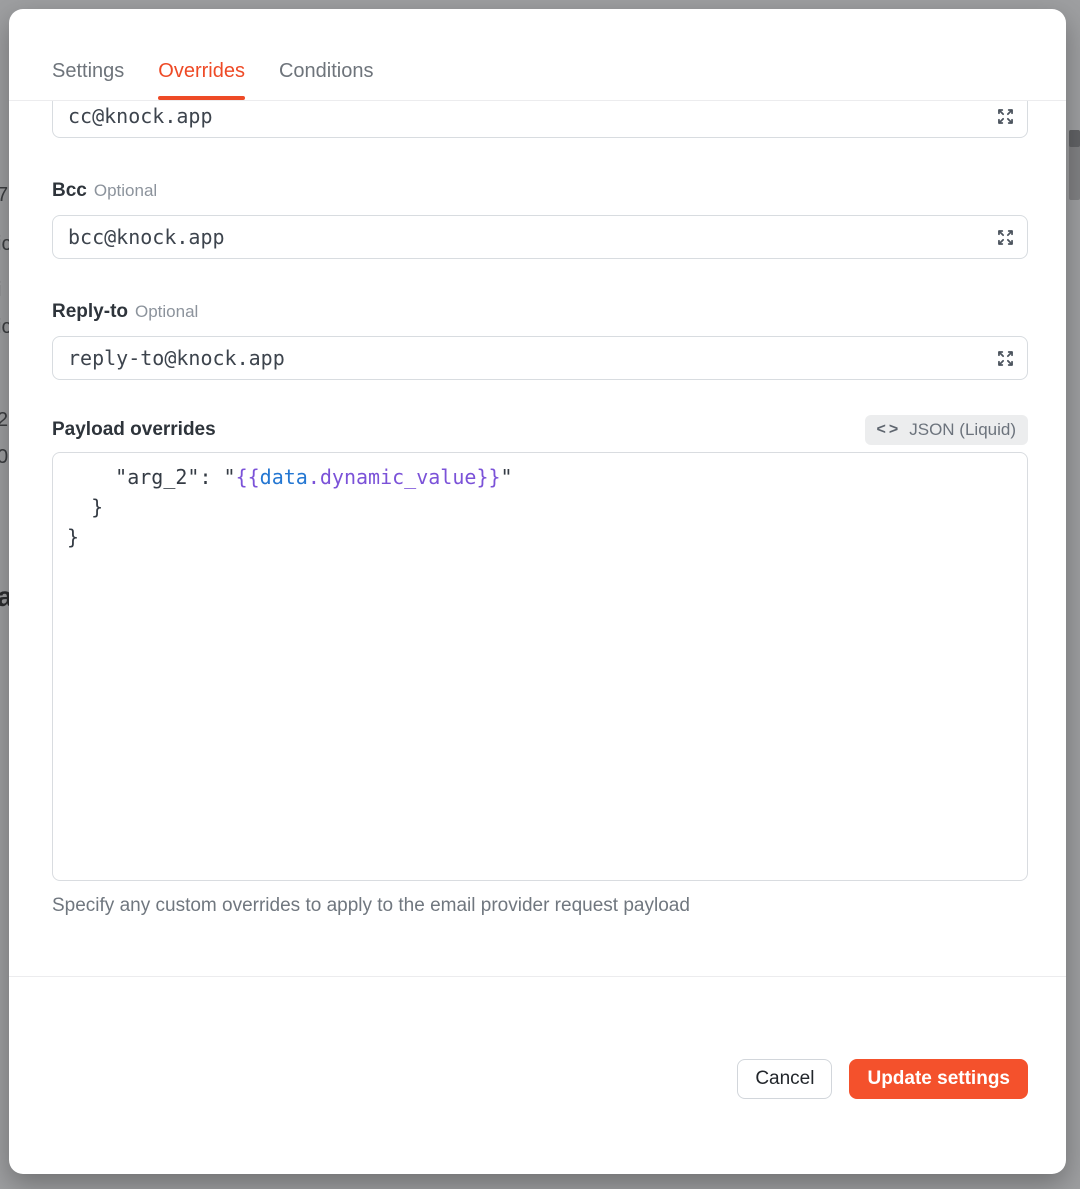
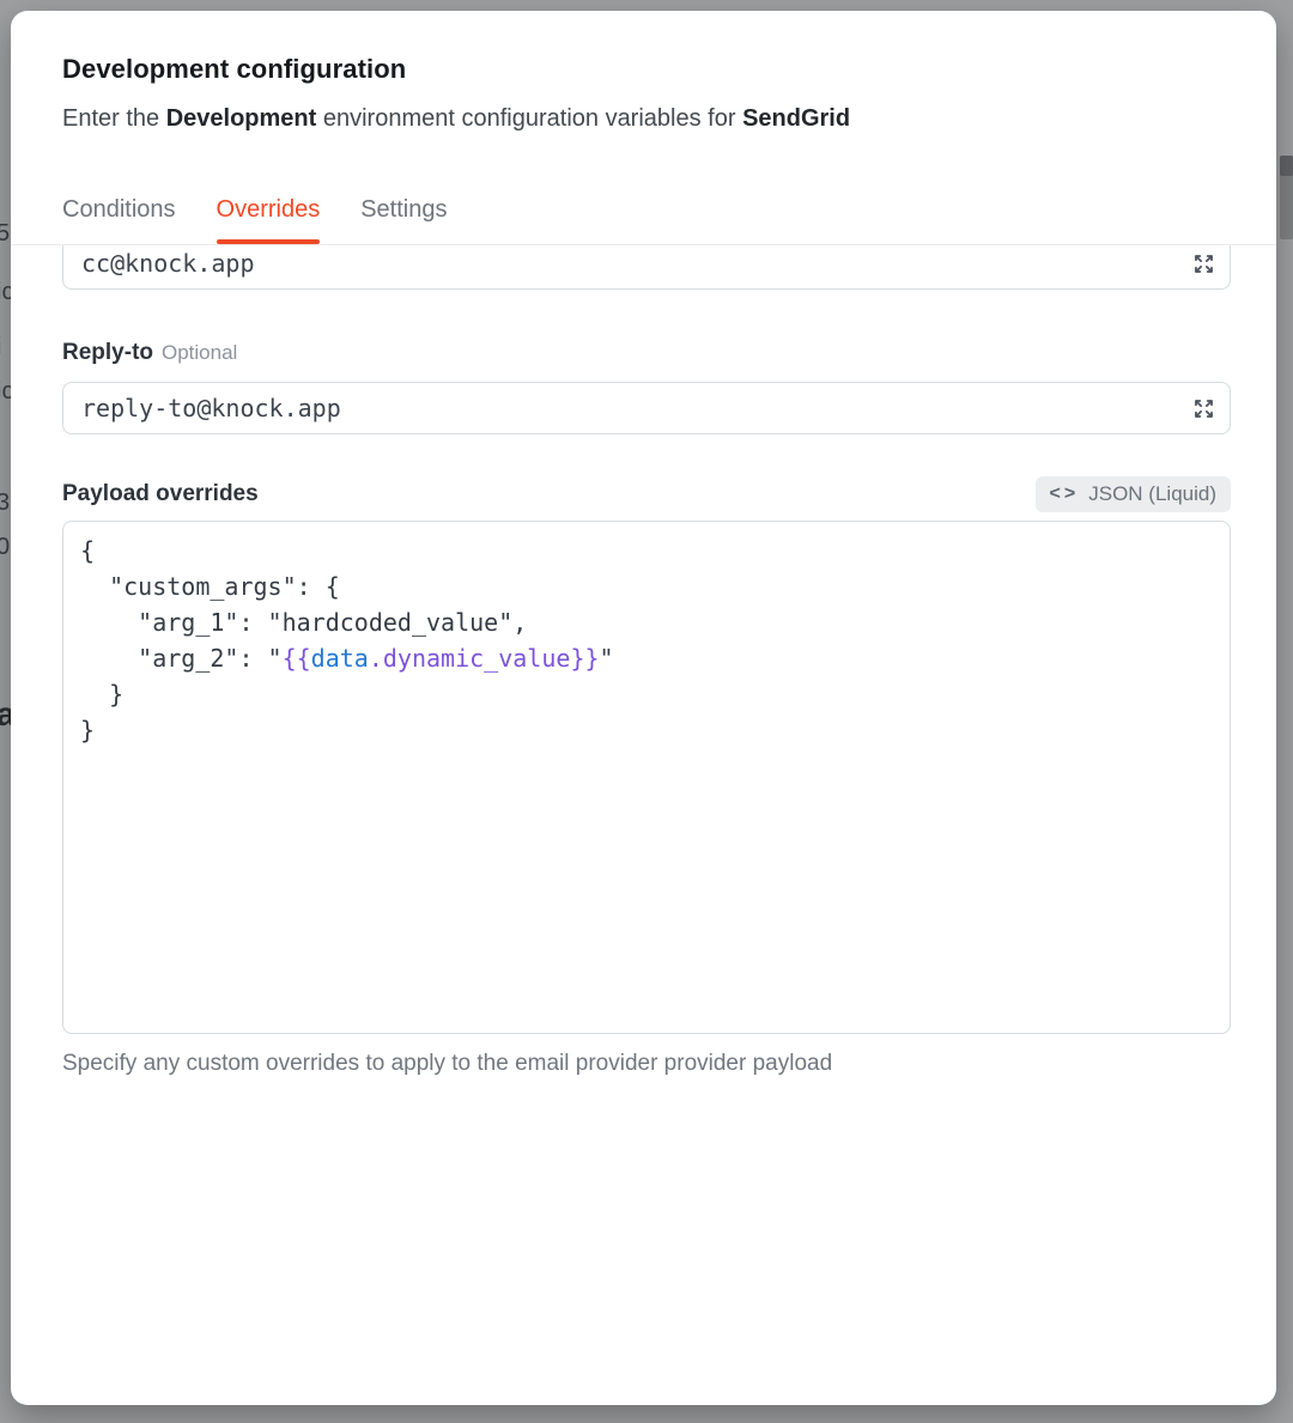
- 7
+ 5
- 2
+ 3
  0
  a
+ Development configuration
+ Enter the Development environment configuration variables for SendGrid
- Settings
+ Conditions
  Overrides
- Conditions
+ Settings
  cc@knock.app
- Bcc Optional
- bcc@knock.app
  Reply-to Optional
  reply-to@knock.app
  Payload overrides
  <>
  JSON (Liquid)
+ {
+ "custom_args": {
+ "arg_1": "hardcoded_value",
  "arg_2": "{{data.dynamic_value}}"
  }
  }
- Specify any custom overrides to apply to the email provider request payload
+ Specify any custom overrides to apply to the email provider provider payload
- Cancel
- Update settings
